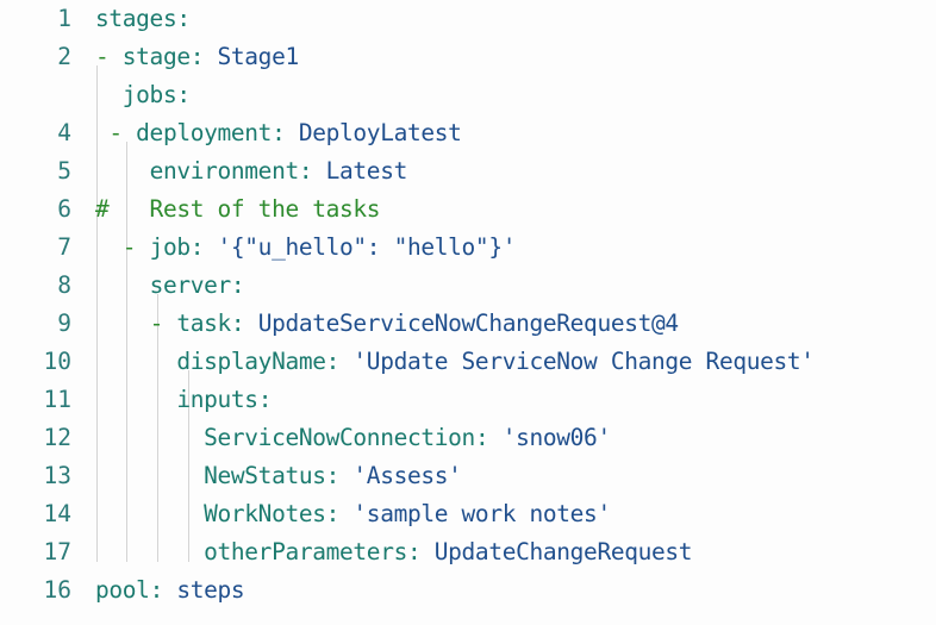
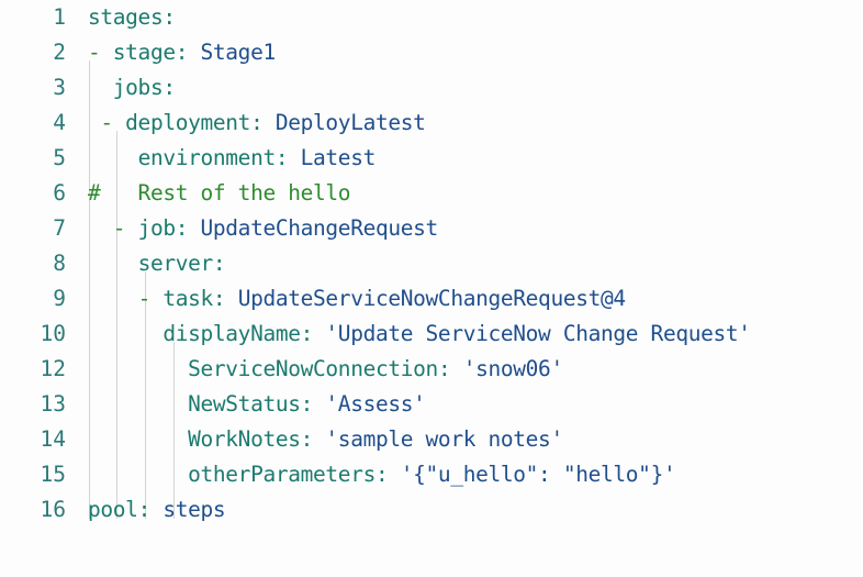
  1
  stages:
  2
  - stage: Stage1
+ 3
  jobs:
  4
  - deployment: DeployLatest
  5
  environment: Latest
  6
- # Rest of the tasks
+ # Rest of the hello
  7
- - job: '{"u_hello": "hello"}'
+ - job: UpdateChangeRequest
  8
  server:
  9
  - task: UpdateServiceNowChangeRequest@4
  10
  displayName: 'Update ServiceNow Change Request'
- 11
- inputs:
  12
  ServiceNowConnection: 'snow06'
  13
  NewStatus: 'Assess'
  14
  WorkNotes: 'sample work notes'
- 17
+ 15
- otherParameters: UpdateChangeRequest
+ otherParameters: '{"u_hello": "hello"}'
  16
  pool: steps
